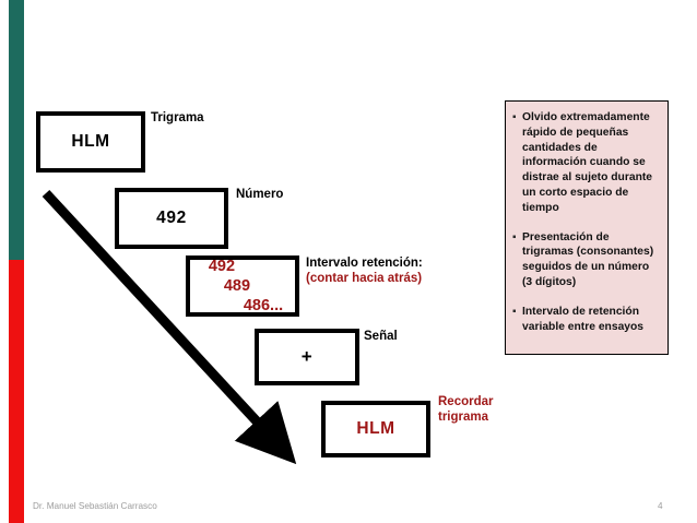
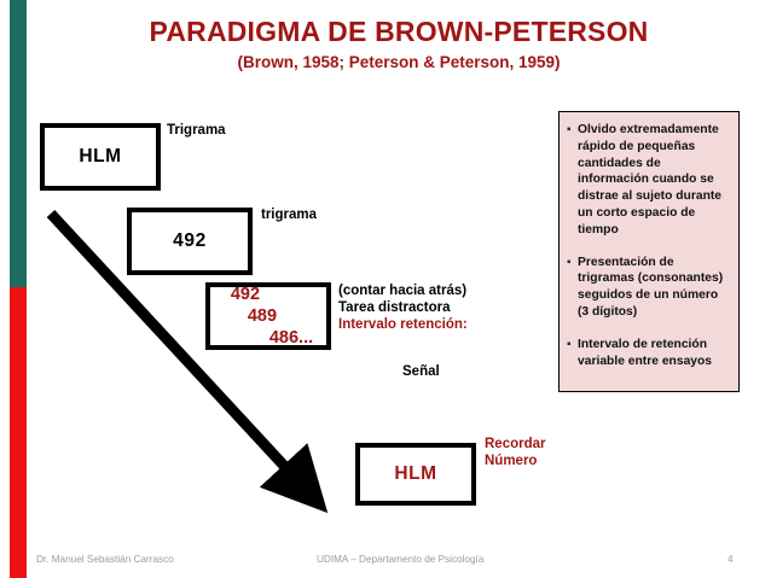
+ PARADIGMA DE BROWN-PETERSON
+ (Brown, 1958; Peterson & Peterson, 1959)
  HLM
  Trigrama
  492
- Número
+ trigrama
  492
  489
  486...
- Intervalo retención:
+ (contar hacia atrás)
+ Tarea distractora
- (contar hacia atrás)
+ Intervalo retención:
- +
  Señal
  HLM
  Recordar
- trigrama
+ Número
  ▪
  Olvido extremadamente rápido de pequeñas cantidades de información cuando se distrae al sujeto durante un corto espacio de tiempo
  ▪
  Presentación de trigramas (consonantes) seguidos de un número (3 dígitos)
  ▪
  Intervalo de retención variable entre ensayos
  Dr. Manuel Sebastián Carrasco
+ UDIMA – Departamento de Psicología
  4
